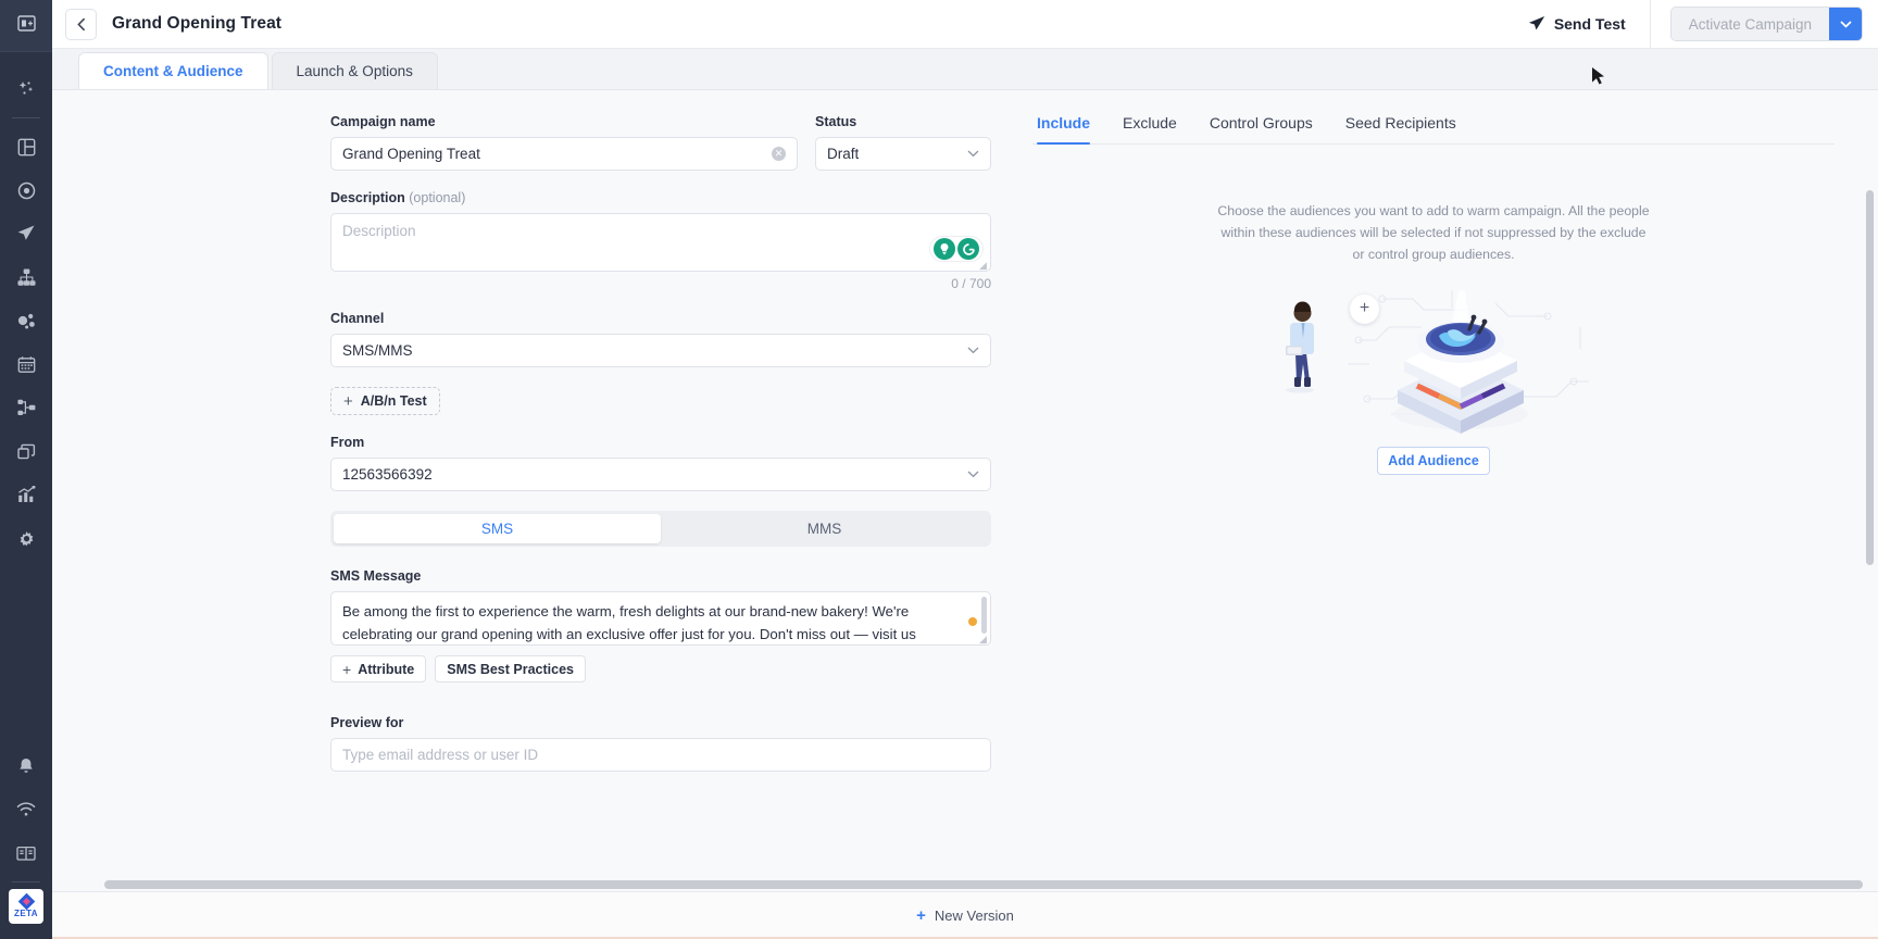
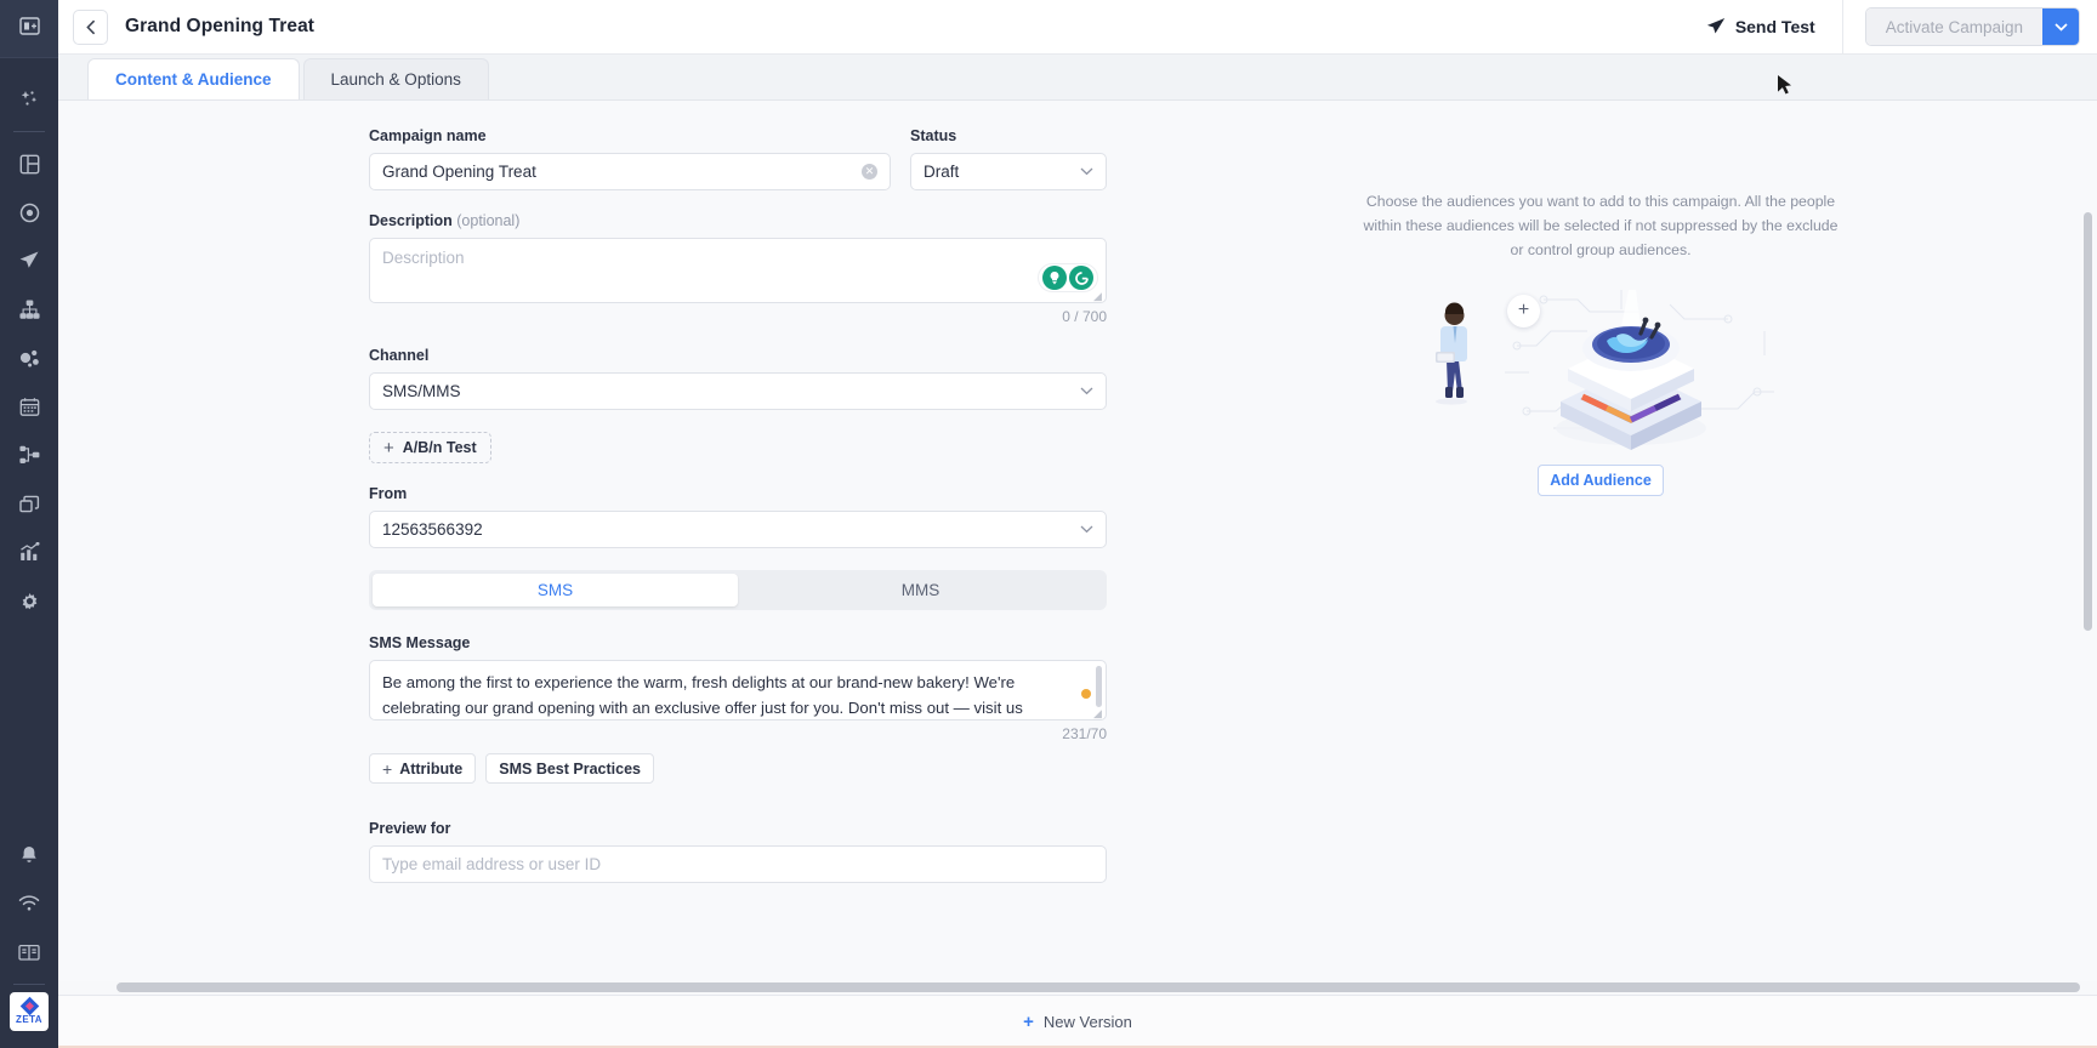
  ZETA
  Grand Opening Treat
  Send Test
  Activate Campaign
  Content & Audience
  Launch & Options
  Campaign name
  Grand Opening Treat
  ✕
  Status
  Draft
  Description (optional)
  Description
  ◢
  0 / 700
  Channel
  SMS/MMS
  +
  A/B/n Test
  From
  12563566392
  SMS
  MMS
  SMS Message
  Be among the first to experience the warm, fresh delights at our brand-new bakery! We're celebrating our grand opening with an exclusive offer just for you. Don't miss out — visit us
  ◢
+ 231/70
  +
  Attribute
  SMS Best Practices
  Preview for
  Type email address or user ID
- Include
- Exclude
- Control Groups
- Seed Recipients
- Choose the audiences you want to add to warm campaign. All the people within these audiences will be selected if not suppressed by the exclude or control group audiences.
+ Choose the audiences you want to add to this campaign. All the people within these audiences will be selected if not suppressed by the exclude or control group audiences.
  +
  Add Audience
  +
  New Version
